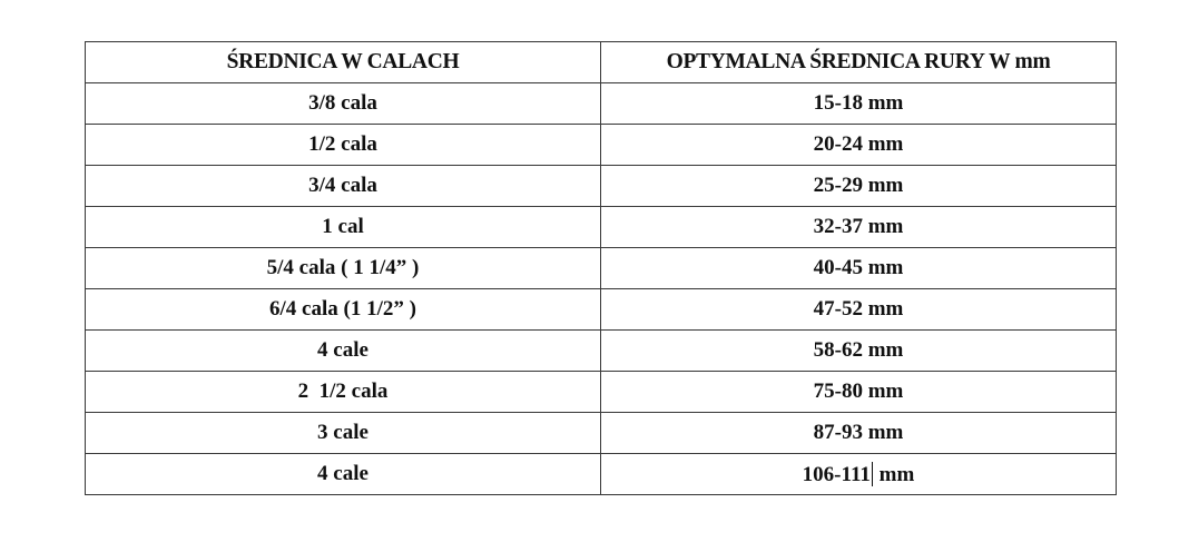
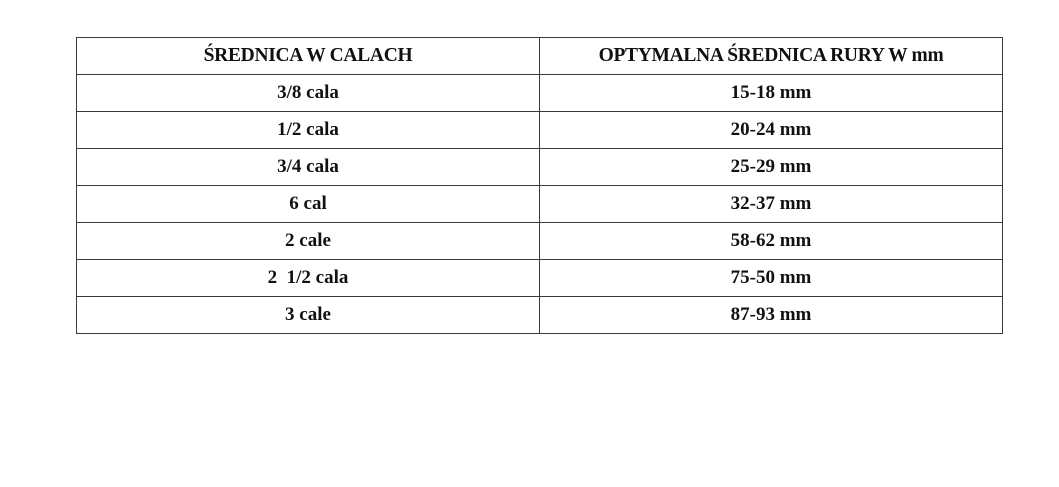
  ŚREDNICA W CALACH	OPTYMALNA ŚREDNICA RURY W mm
  3/8 cala	15-18 mm
  1/2 cala	20-24 mm
  3/4 cala	25-29 mm
- 1 cal	32-37 mm
+ 6 cal	32-37 mm
- 5/4 cala ( 1 1/4” )	40-45 mm
- 6/4 cala (1 1/2” )	47-52 mm
- 4 cale	58-62 mm
+ 2 cale	58-62 mm
- 2 1/2 cala	75-80 mm
+ 2 1/2 cala	75-50 mm
  3 cale	87-93 mm
- 4 cale	106-111 mm
